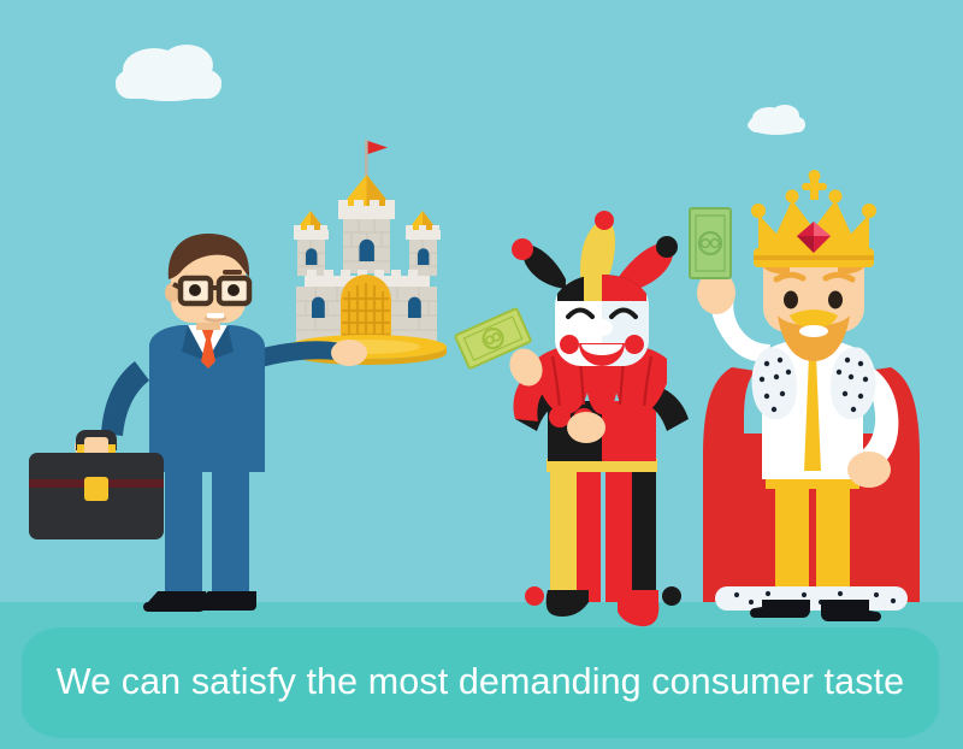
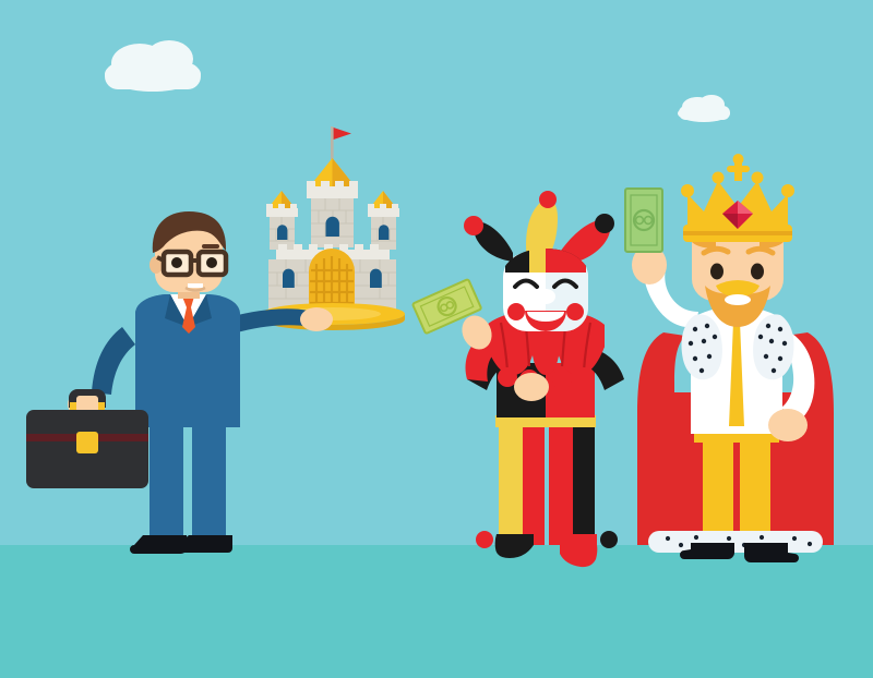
- We can satisfy the most demanding consumer taste
